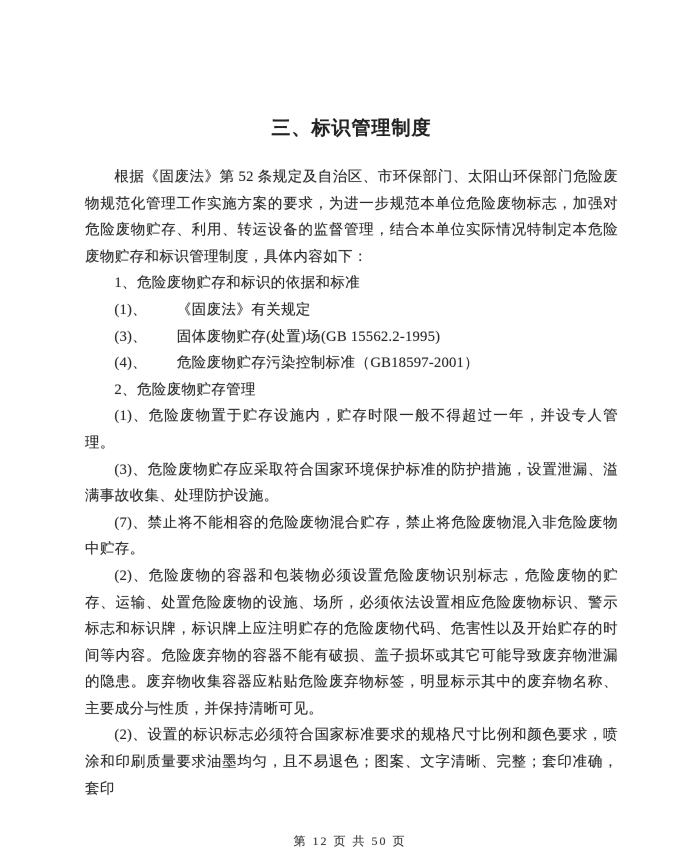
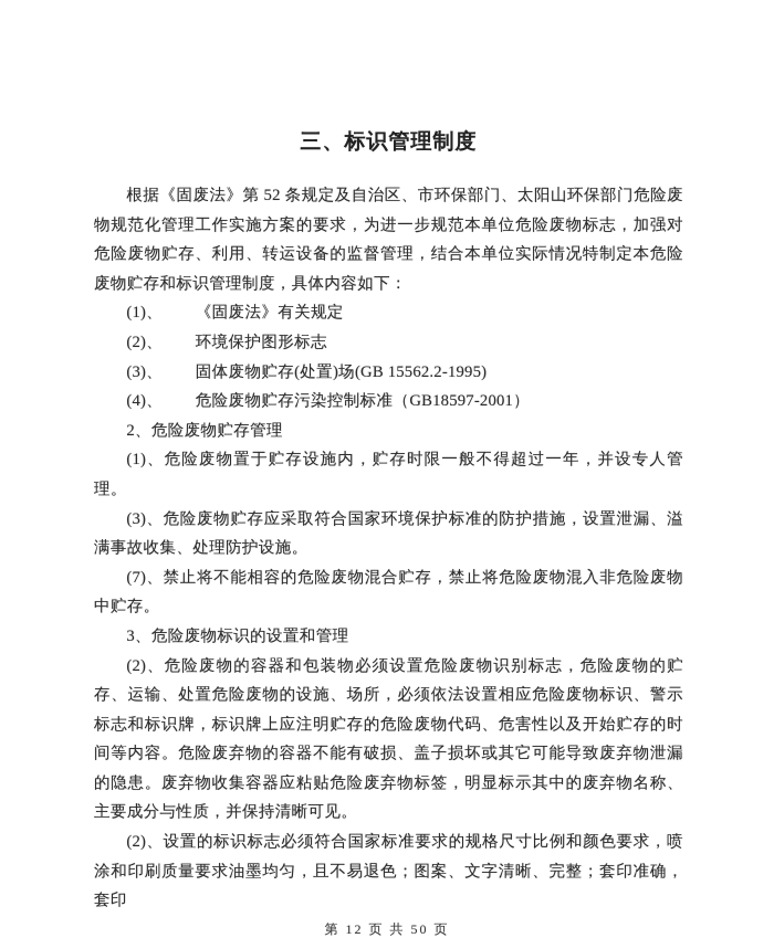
  三、标识管理制度
  根据《固废法》第 52 条规定及自治区、市环保部门、太阳山环保部门危险废物规范化管理工作实施方案的要求，为进一步规范本单位危险废物标志，加强对危险废物贮存、利用、转运设备的监督管理，结合本单位实际情况特制定本危险废物贮存和标识管理制度，具体内容如下：
- 1、危险废物贮存和标识的依据和标准
  (1)、 《固废法》有关规定
+ (2)、 环境保护图形标志
  (3)、 固体废物贮存(处置)场(GB 15562.2-1995)
  (4)、 危险废物贮存污染控制标准（GB18597-2001）
  2、危险废物贮存管理
  (1)、危险废物置于贮存设施内，贮存时限一般不得超过一年，并设专人管理。
  (3)、危险废物贮存应采取符合国家环境保护标准的防护措施，设置泄漏、溢满事故收集、处理防护设施。
  (7)、禁止将不能相容的危险废物混合贮存，禁止将危险废物混入非危险废物中贮存。
+ 3、危险废物标识的设置和管理
  (2)、危险废物的容器和包装物必须设置危险废物识别标志，危险废物的贮存、运输、处置危险废物的设施、场所，必须依法设置相应危险废物标识、警示标志和标识牌，标识牌上应注明贮存的危险废物代码、危害性以及开始贮存的时间等内容。危险废弃物的容器不能有破损、盖子损坏或其它可能导致废弃物泄漏的隐患。废弃物收集容器应粘贴危险废弃物标签，明显标示其中的废弃物名称、主要成分与性质，并保持清晰可见。
  (2)、设置的标识标志必须符合国家标准要求的规格尺寸比例和颜色要求，喷涂和印刷质量要求油墨均匀，且不易退色；图案、文字清晰、完整；套印准确，套印
  第 12 页 共 50 页
